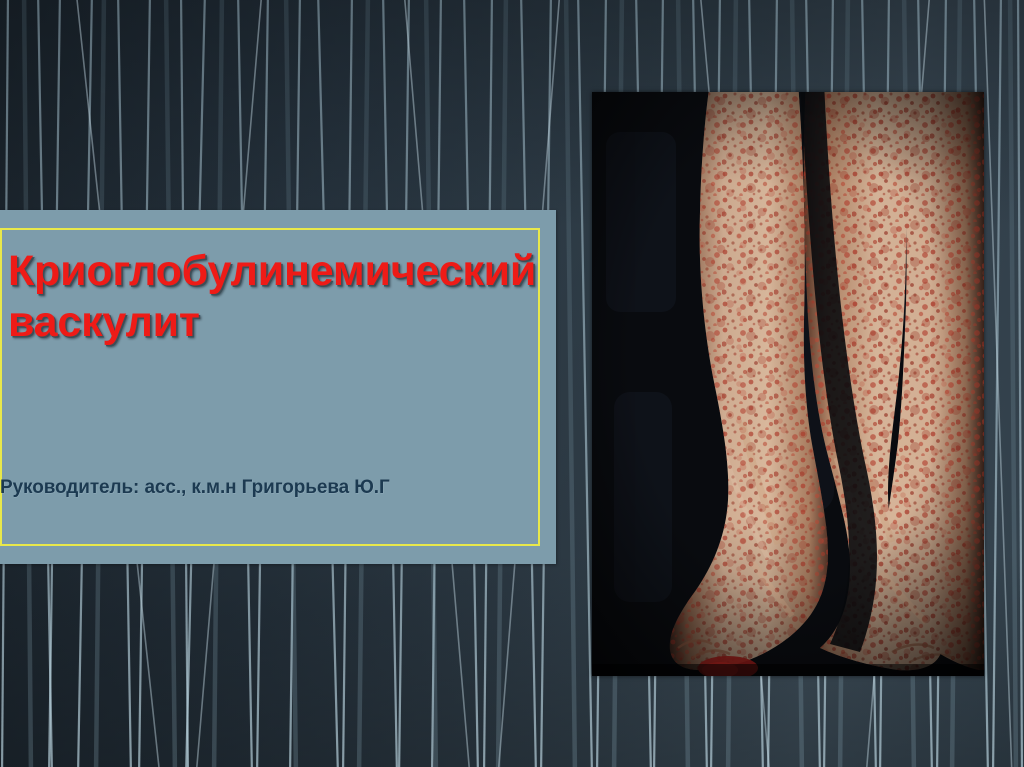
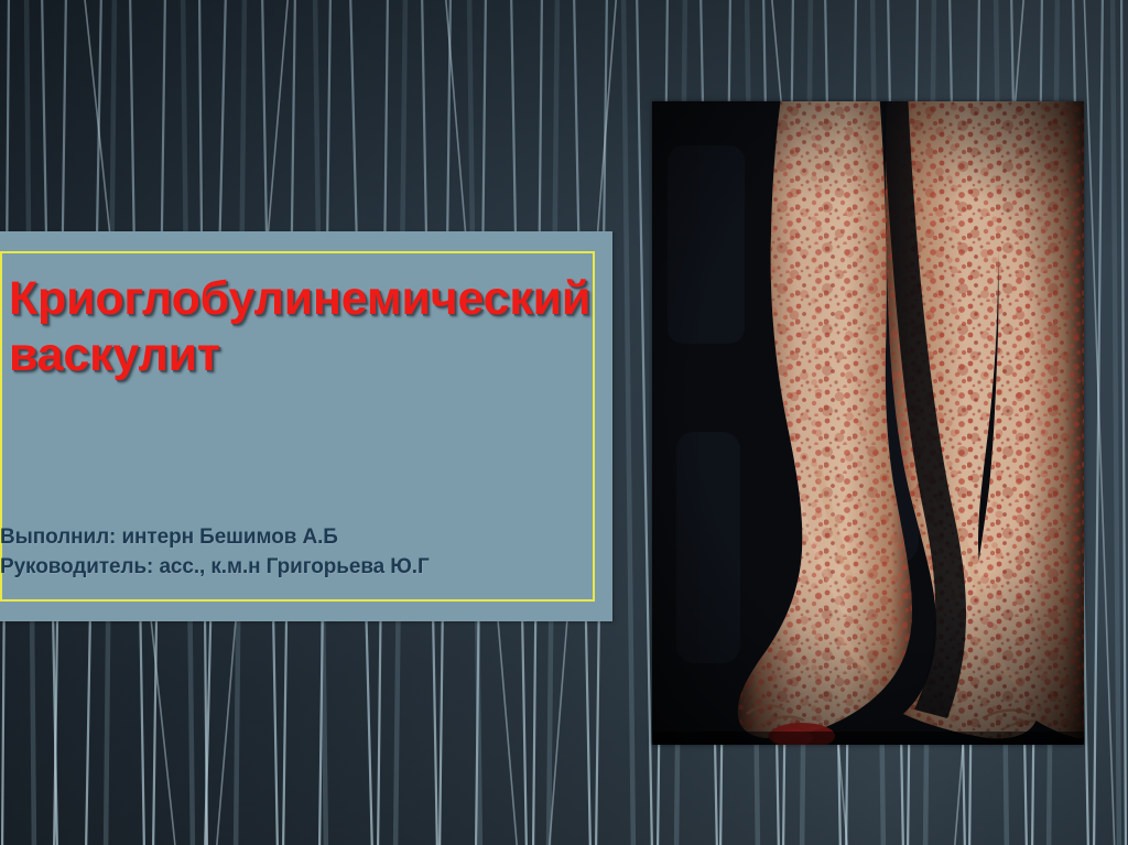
  Криоглобулинемический васкулит
+ Выполнил: интерн Бешимов А.Б
  Руководитель: асс., к.м.н Григорьева Ю.Г
